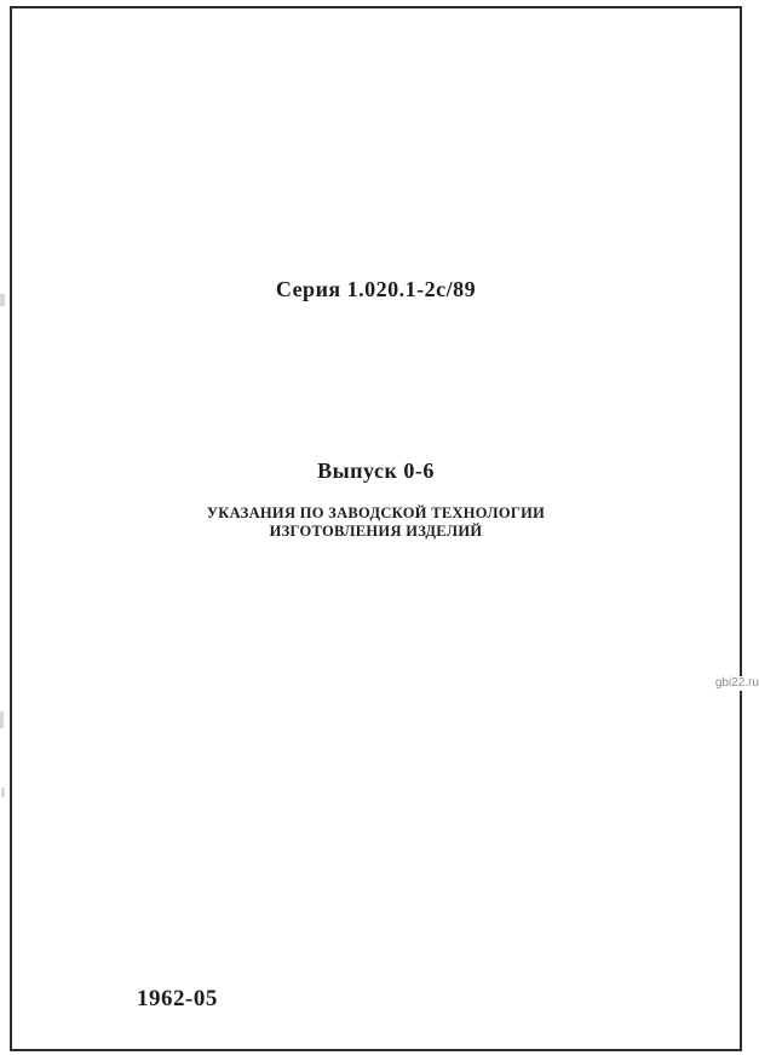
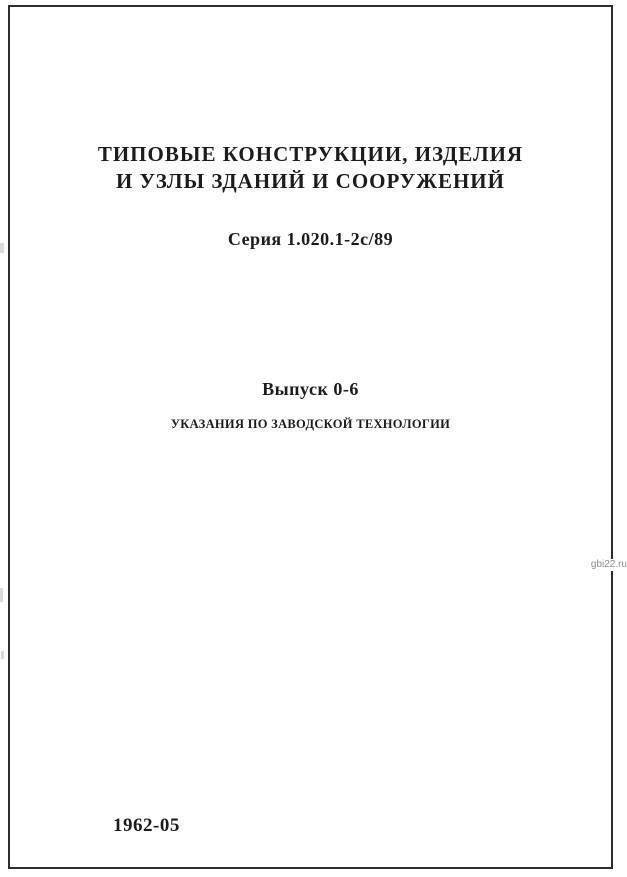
+ ТИПОВЫЕ КОНСТРУКЦИИ, ИЗДЕЛИЯ
+ И УЗЛЫ ЗДАНИЙ И СООРУЖЕНИЙ
  Серия 1.020.1-2с/89
  Выпуск 0-6
  УКАЗАНИЯ ПО ЗАВОДСКОЙ ТЕХНОЛОГИИ
- ИЗГОТОВЛЕНИЯ ИЗДЕЛИЙ
  1962-05
  gbi22.ru
